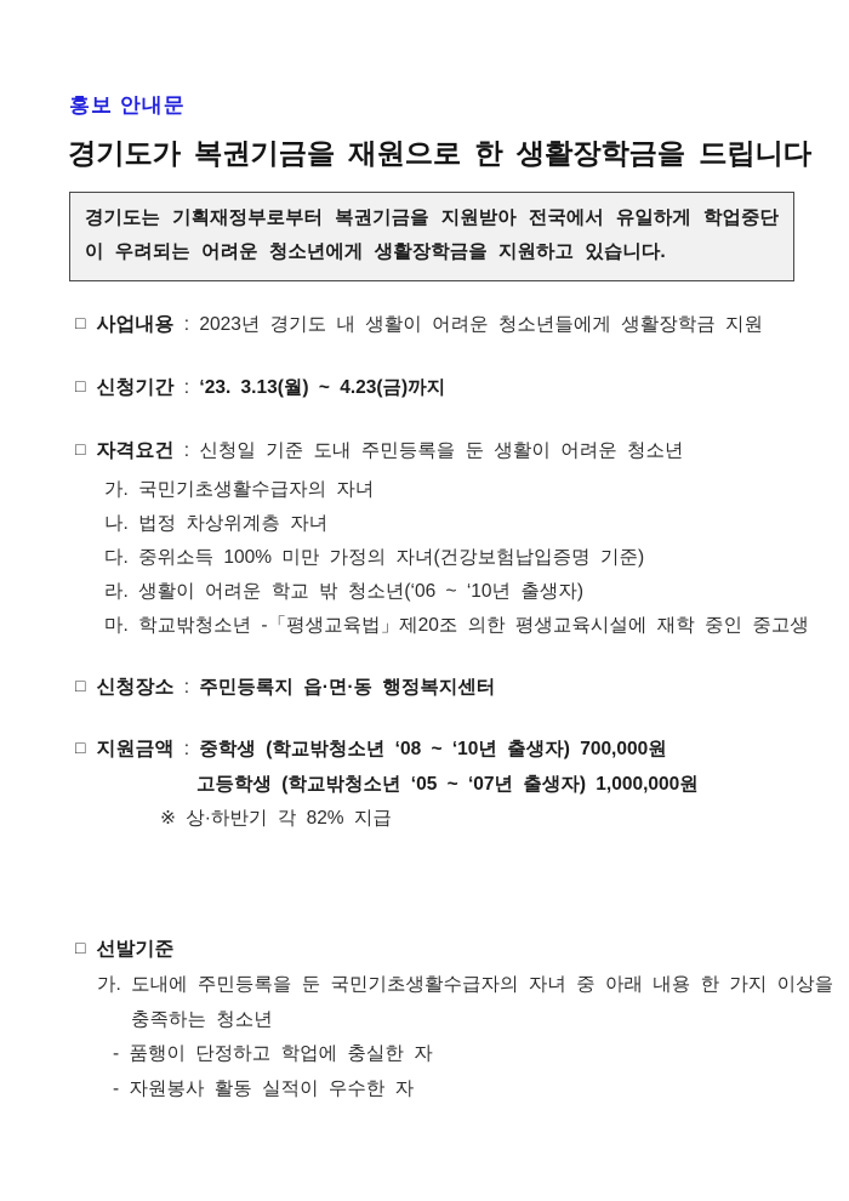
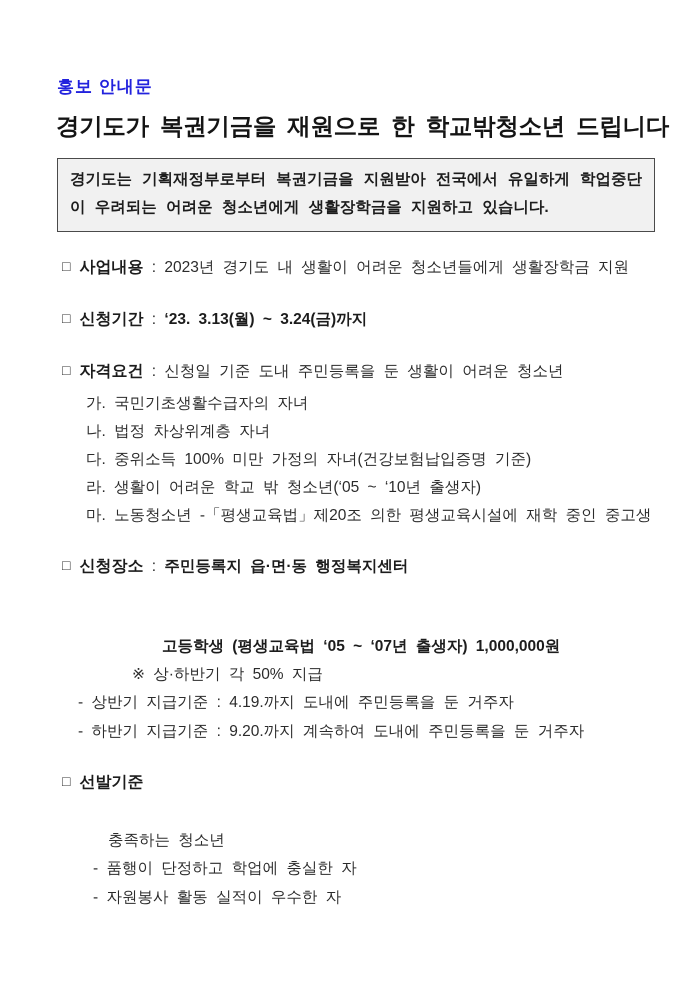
  홍보 안내문
- 경기도가 복권기금을 재원으로 한 생활장학금을 드립니다
+ 경기도가 복권기금을 재원으로 한 학교밖청소년 드립니다
  경기도는 기획재정부로부터 복권기금을 지원받아 전국에서 유일하게 학업중단이 우려되는 어려운 청소년에게 생활장학금을 지원하고 있습니다.
  □ 사업내용 : 2023년 경기도 내 생활이 어려운 청소년들에게 생활장학금 지원
- □ 신청기간 : ‘23. 3.13(월) ~ 4.23(금)까지
+ □ 신청기간 : ‘23. 3.13(월) ~ 3.24(금)까지
  □ 자격요건 : 신청일 기준 도내 주민등록을 둔 생활이 어려운 청소년
  가. 국민기초생활수급자의 자녀
  나. 법정 차상위계층 자녀
  다. 중위소득 100% 미만 가정의 자녀(건강보험납입증명 기준)
- 라. 생활이 어려운 학교 밖 청소년(‘06 ~ ‘10년 출생자)
+ 라. 생활이 어려운 학교 밖 청소년(‘05 ~ ‘10년 출생자)
- 마. 학교밖청소년 -「평생교육법」제20조 의한 평생교육시설에 재학 중인 중고생
+ 마. 노동청소년 -「평생교육법」제20조 의한 평생교육시설에 재학 중인 중고생
  □ 신청장소 : 주민등록지 읍·면·동 행정복지센터
- □ 지원금액 : 중학생 (학교밖청소년 ‘08 ~ ‘10년 출생자) 700,000원
- 고등학생 (학교밖청소년 ‘05 ~ ‘07년 출생자) 1,000,000원
+ 고등학생 (평생교육법 ‘05 ~ ‘07년 출생자) 1,000,000원
- ※ 상·하반기 각 82% 지급
+ ※ 상·하반기 각 50% 지급
+ - 상반기 지급기준 : 4.19.까지 도내에 주민등록을 둔 거주자
+ - 하반기 지급기준 : 9.20.까지 계속하여 도내에 주민등록을 둔 거주자
  □ 선발기준
- 가. 도내에 주민등록을 둔 국민기초생활수급자의 자녀 중 아래 내용 한 가지 이상을
  충족하는 청소년
  - 품행이 단정하고 학업에 충실한 자
  - 자원봉사 활동 실적이 우수한 자
